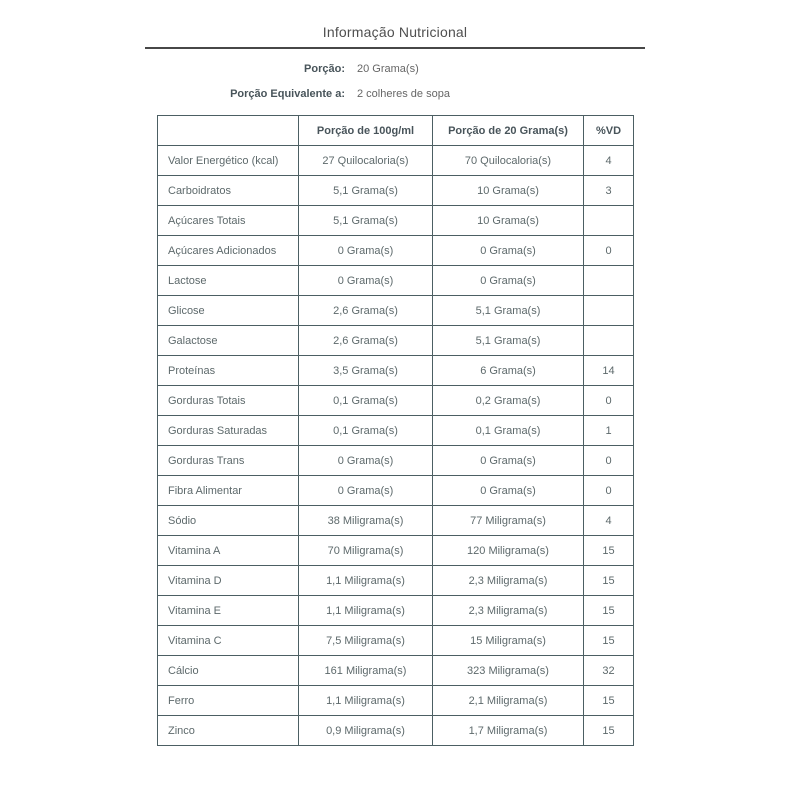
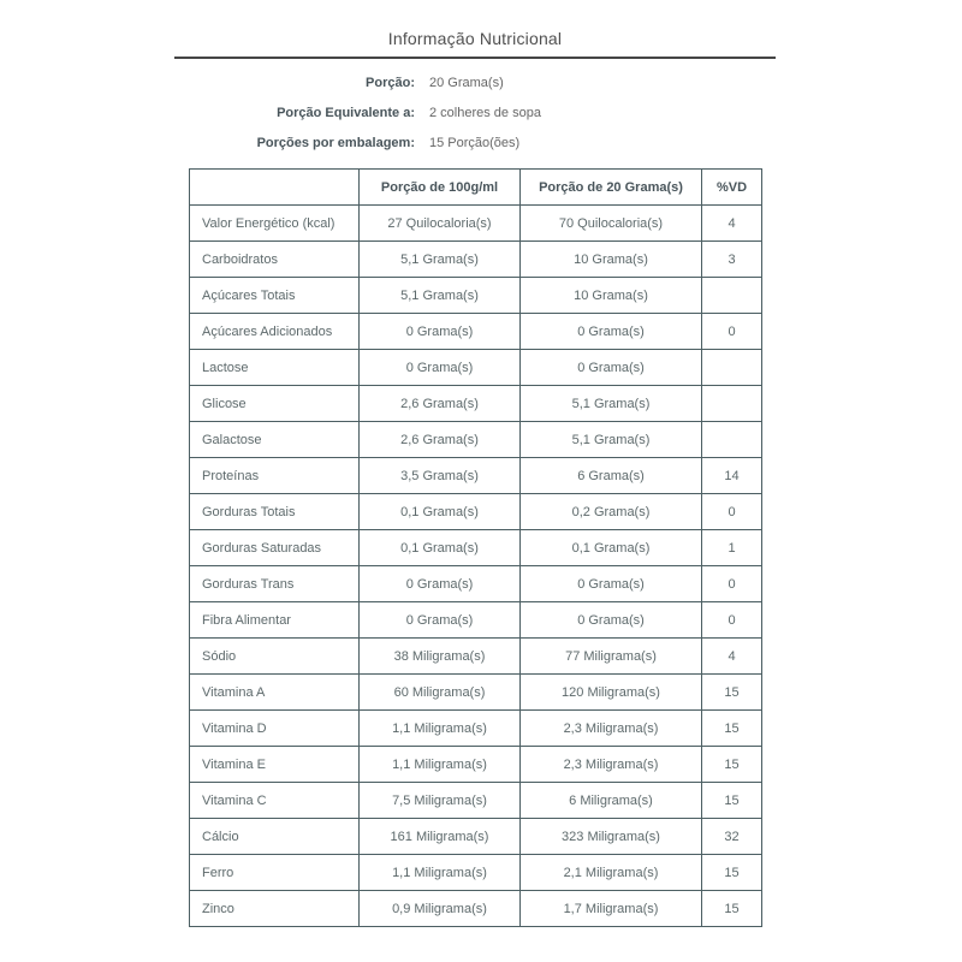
  Informação Nutricional
  Porção:
  20 Grama(s)
  Porção Equivalente a:
  2 colheres de sopa
+ Porções por embalagem:
+ 15 Porção(ões)
  	Porção de 100g/ml	Porção de 20 Grama(s)	%VD
  Valor Energético (kcal)	27 Quilocaloria(s)	70 Quilocaloria(s)	4
  Carboidratos	5,1 Grama(s)	10 Grama(s)	3
  Açúcares Totais	5,1 Grama(s)	10 Grama(s)
  Açúcares Adicionados	0 Grama(s)	0 Grama(s)	0
  Lactose	0 Grama(s)	0 Grama(s)
  Glicose	2,6 Grama(s)	5,1 Grama(s)
  Galactose	2,6 Grama(s)	5,1 Grama(s)
  Proteínas	3,5 Grama(s)	6 Grama(s)	14
  Gorduras Totais	0,1 Grama(s)	0,2 Grama(s)	0
  Gorduras Saturadas	0,1 Grama(s)	0,1 Grama(s)	1
  Gorduras Trans	0 Grama(s)	0 Grama(s)	0
  Fibra Alimentar	0 Grama(s)	0 Grama(s)	0
  Sódio	38 Miligrama(s)	77 Miligrama(s)	4
- Vitamina A	70 Miligrama(s)	120 Miligrama(s)	15
+ Vitamina A	60 Miligrama(s)	120 Miligrama(s)	15
  Vitamina D	1,1 Miligrama(s)	2,3 Miligrama(s)	15
  Vitamina E	1,1 Miligrama(s)	2,3 Miligrama(s)	15
- Vitamina C	7,5 Miligrama(s)	15 Miligrama(s)	15
+ Vitamina C	7,5 Miligrama(s)	6 Miligrama(s)	15
  Cálcio	161 Miligrama(s)	323 Miligrama(s)	32
  Ferro	1,1 Miligrama(s)	2,1 Miligrama(s)	15
  Zinco	0,9 Miligrama(s)	1,7 Miligrama(s)	15
